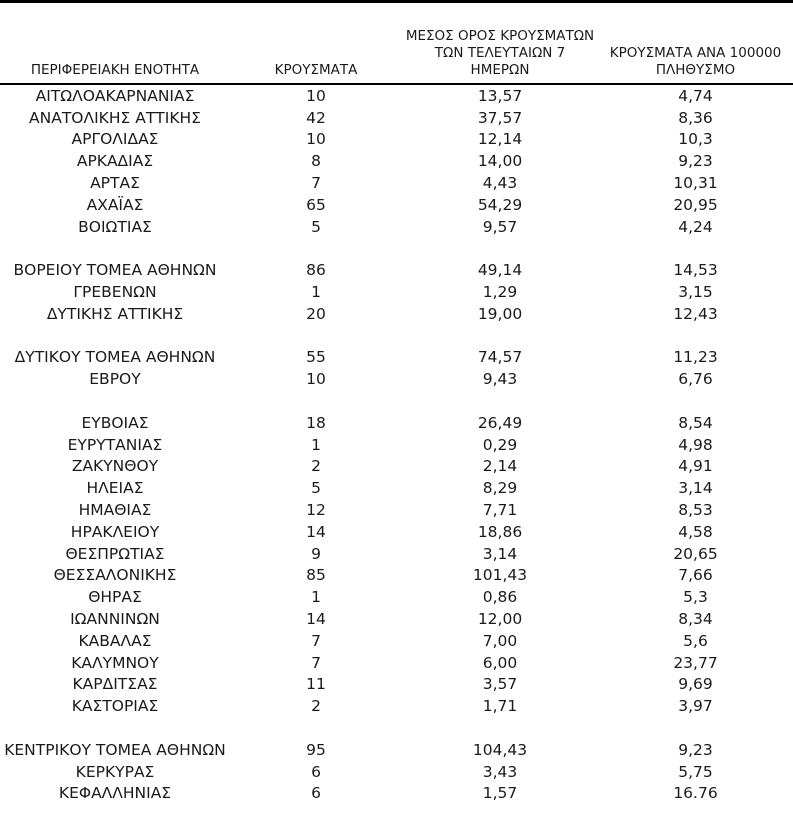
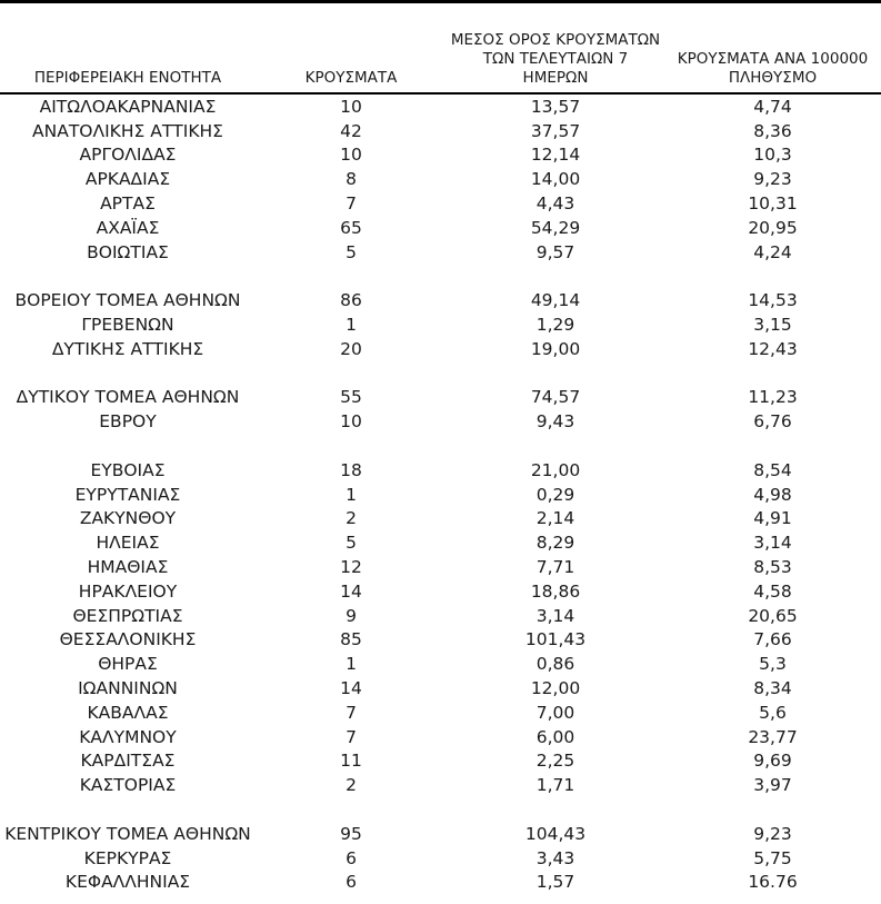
  ΠΕΡΙΦΕΡΕΙΑΚΗ ΕΝΟΤΗΤΑ	ΚΡΟΥΣΜΑΤΑ	ΜΕΣΟΣ ΟΡΟΣ ΚΡΟΥΣΜΑΤΩΝ ΤΩΝ ΤΕΛΕΥΤΑΙΩΝ 7 ΗΜΕΡΩΝ	ΚΡΟΥΣΜΑΤΑ ΑΝΑ 100000 ΠΛΗΘΥΣΜΟ
  ΑΙΤΩΛΟΑΚΑΡΝΑΝΙΑΣ	10	13,57	4,74
  ΑΝΑΤΟΛΙΚΗΣ ΑΤΤΙΚΗΣ	42	37,57	8,36
  ΑΡΓΟΛΙΔΑΣ	10	12,14	10,3
  ΑΡΚΑΔΙΑΣ	8	14,00	9,23
  ΑΡΤΑΣ	7	4,43	10,31
  ΑΧΑΪΑΣ	65	54,29	20,95
  ΒΟΙΩΤΙΑΣ	5	9,57	4,24
  ΒΟΡΕΙΟΥ ΤΟΜΕΑ ΑΘΗΝΩΝ	86	49,14	14,53
  ΓΡΕΒΕΝΩΝ	1	1,29	3,15
  ΔΥΤΙΚΗΣ ΑΤΤΙΚΗΣ	20	19,00	12,43
  ΔΥΤΙΚΟΥ ΤΟΜΕΑ ΑΘΗΝΩΝ	55	74,57	11,23
  ΕΒΡΟΥ	10	9,43	6,76
- ΕΥΒΟΙΑΣ	18	26,49	8,54
+ ΕΥΒΟΙΑΣ	18	21,00	8,54
  ΕΥΡΥΤΑΝΙΑΣ	1	0,29	4,98
  ΖΑΚΥΝΘΟΥ	2	2,14	4,91
  ΗΛΕΙΑΣ	5	8,29	3,14
  ΗΜΑΘΙΑΣ	12	7,71	8,53
  ΗΡΑΚΛΕΙΟΥ	14	18,86	4,58
  ΘΕΣΠΡΩΤΙΑΣ	9	3,14	20,65
  ΘΕΣΣΑΛΟΝΙΚΗΣ	85	101,43	7,66
  ΘΗΡΑΣ	1	0,86	5,3
  ΙΩΑΝΝΙΝΩΝ	14	12,00	8,34
  ΚΑΒΑΛΑΣ	7	7,00	5,6
  ΚΑΛΥΜΝΟΥ	7	6,00	23,77
- ΚΑΡΔΙΤΣΑΣ	11	3,57	9,69
+ ΚΑΡΔΙΤΣΑΣ	11	2,25	9,69
  ΚΑΣΤΟΡΙΑΣ	2	1,71	3,97
  ΚΕΝΤΡΙΚΟΥ ΤΟΜΕΑ ΑΘΗΝΩΝ	95	104,43	9,23
  ΚΕΡΚΥΡΑΣ	6	3,43	5,75
  ΚΕΦΑΛΛΗΝΙΑΣ	6	1,57	16.76
